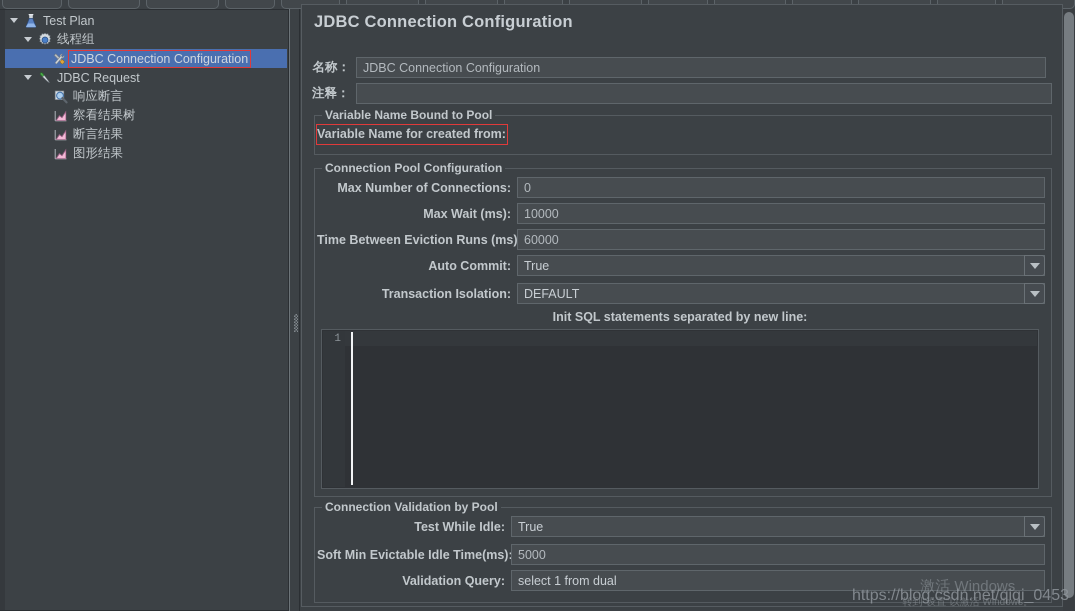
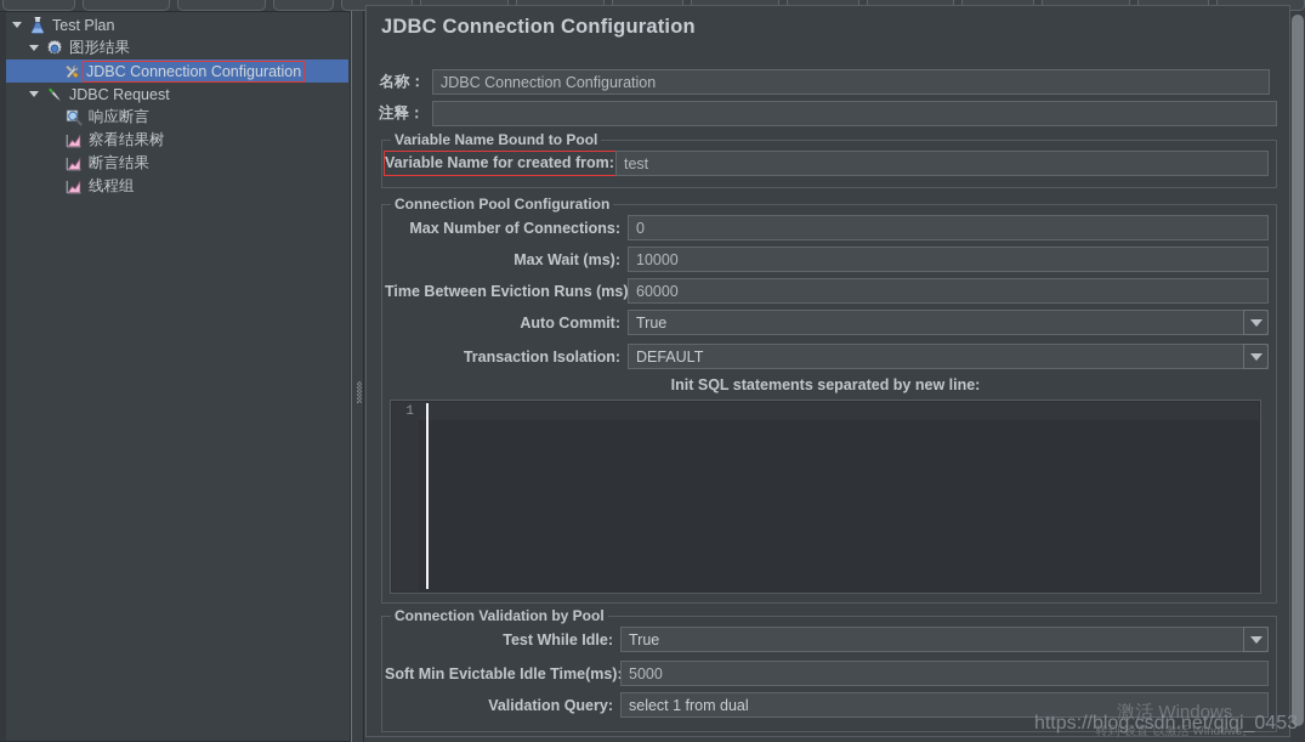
  Test Plan
- 线程组
+ 图形结果
  JDBC Connection Configuration
  JDBC Request
  响应断言
  察看结果树
  断言结果
- 图形结果
+ 线程组
  JDBC Connection Configuration
  名称：
  JDBC Connection Configuration
  注释：
  Variable Name Bound to Pool
  Variable Name for created from:
+ test
  Connection Pool Configuration
  Max Number of Connections:
  0
  Max Wait (ms):
  10000
  Time Between Eviction Runs (ms)
  60000
  Auto Commit:
  True
  Transaction Isolation:
  DEFAULT
  Init SQL statements separated by new line:
  1
  Connection Validation by Pool
  Test While Idle:
  True
  Soft Min Evictable Idle Time(ms)
  5000
  Validation Query:
  select 1 from dual
  激活 Windows
  转到"设置"以激活 Windows。
  https://blog.csdn.net/qiqi_0453
